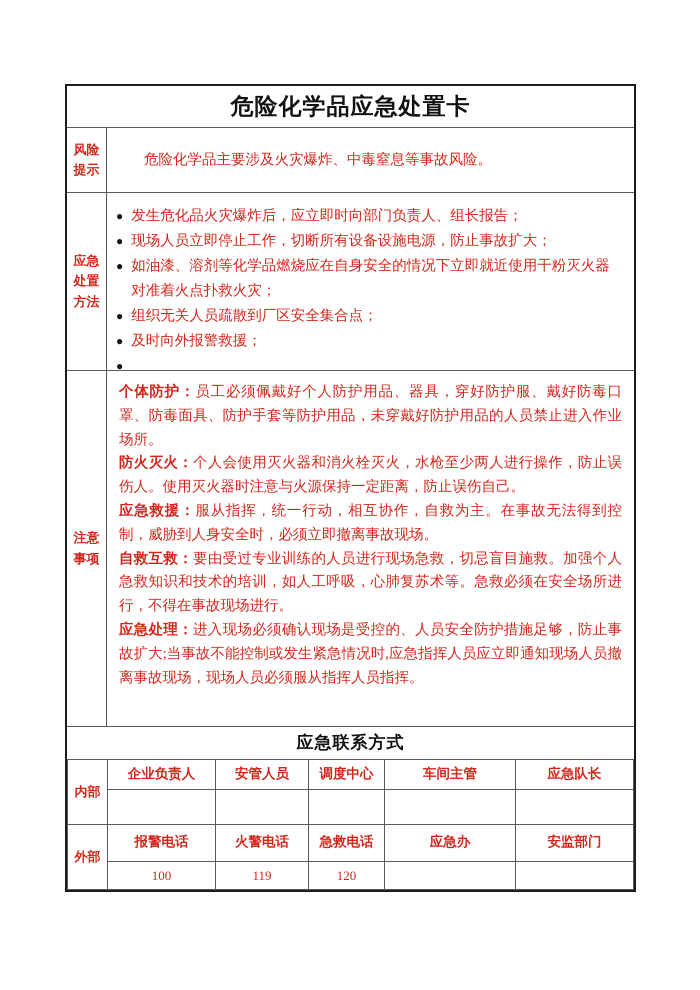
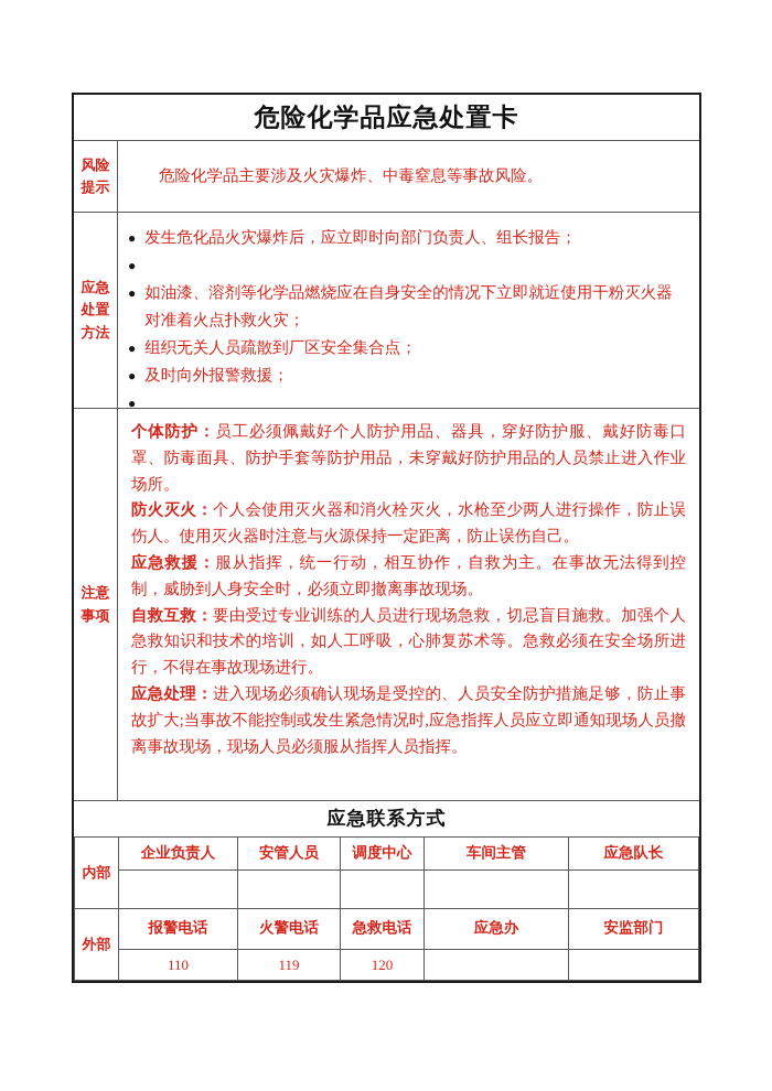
  危险化学品应急处置卡
  风险提示
  危险化学品主要涉及火灾爆炸、中毒窒息等事故风险。
  应急处置方法
  ●
  发生危化品火灾爆炸后，应立即时向部门负责人、组长报告；
  ●
- 现场人员立即停止工作，切断所有设备设施电源，防止事故扩大；
  ●
  如油漆、溶剂等化学品燃烧应在自身安全的情况下立即就近使用干粉灭火器对准着火点扑救火灾；
  ●
  组织无关人员疏散到厂区安全集合点；
  ●
  及时向外报警救援；
  ●
  注意事项
  个体防护：员工必须佩戴好个人防护用品、器具，穿好防护服、戴好防毒口罩、防毒面具、防护手套等防护用品，未穿戴好防护用品的人员禁止进入作业场所。
  防火灭火：个人会使用灭火器和消火栓灭火，水枪至少两人进行操作，防止误伤人。使用灭火器时注意与火源保持一定距离，防止误伤自己。
  应急救援：服从指挥，统一行动，相互协作，自救为主。在事故无法得到控制，威胁到人身安全时，必须立即撤离事故现场。
  自救互救：要由受过专业训练的人员进行现场急救，切忌盲目施救。加强个人急救知识和技术的培训，如人工呼吸，心肺复苏术等。急救必须在安全场所进行，不得在事故现场进行。
  应急处理：进入现场必须确认现场是受控的、人员安全防护措施足够，防止事故扩大;当事故不能控制或发生紧急情况时,应急指挥人员应立即通知现场人员撤离事故现场，现场人员必须服从指挥人员指挥。
  应急联系方式
  内部	企业负责人	安管人员	调度中心	车间主管	应急队长
  外部	报警电话	火警电话	急救电话	应急办	安监部门
- 100	119	120
+ 110	119	120
